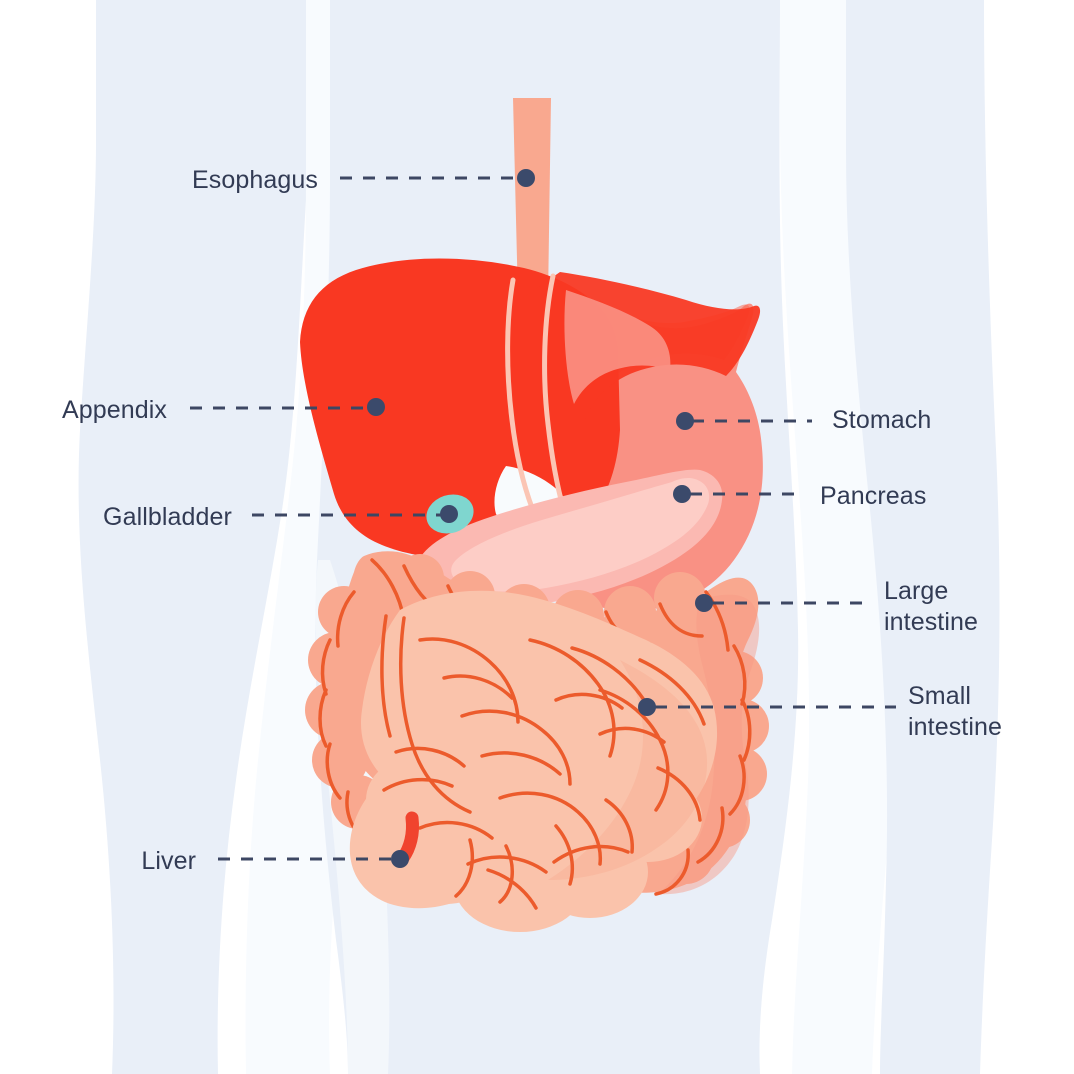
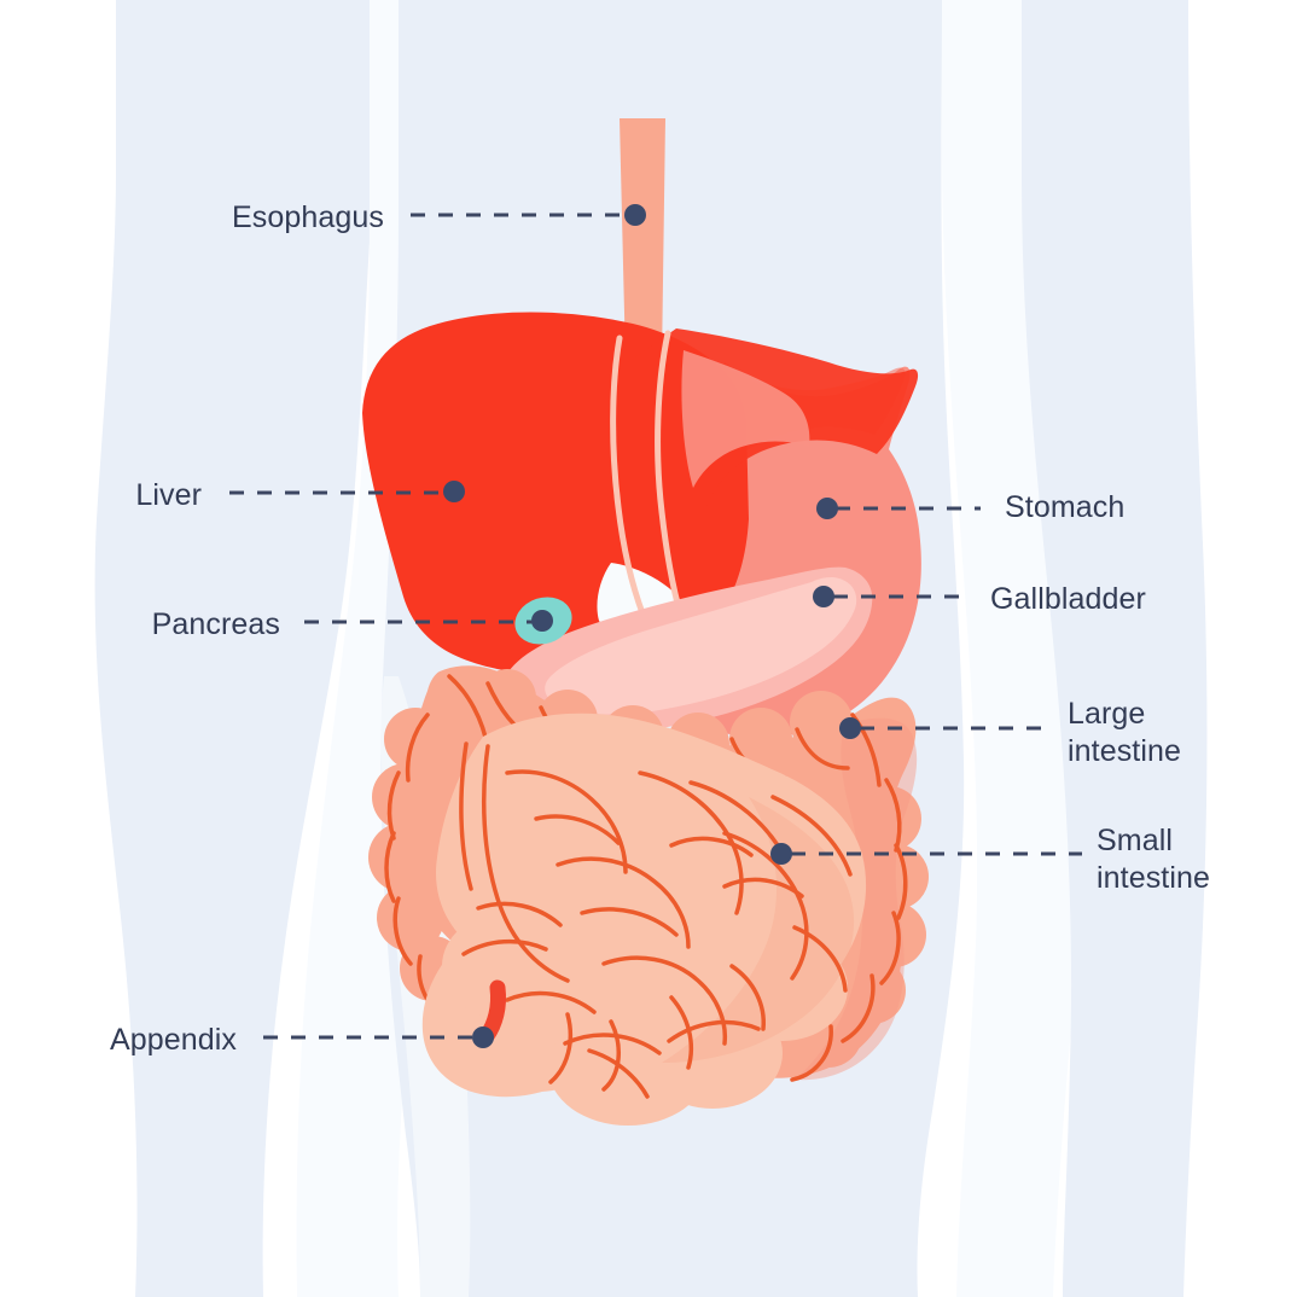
  Esophagus
- Appendix
+ Liver
- Gallbladder
+ Pancreas
- Liver
+ Appendix
  Stomach
- Pancreas
+ Gallbladder
  Large
  intestine
  Small
  intestine
